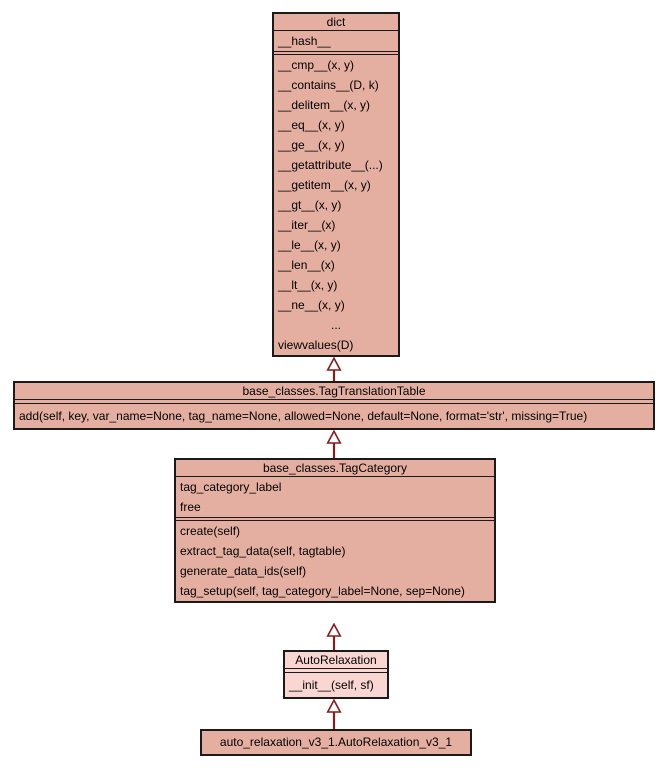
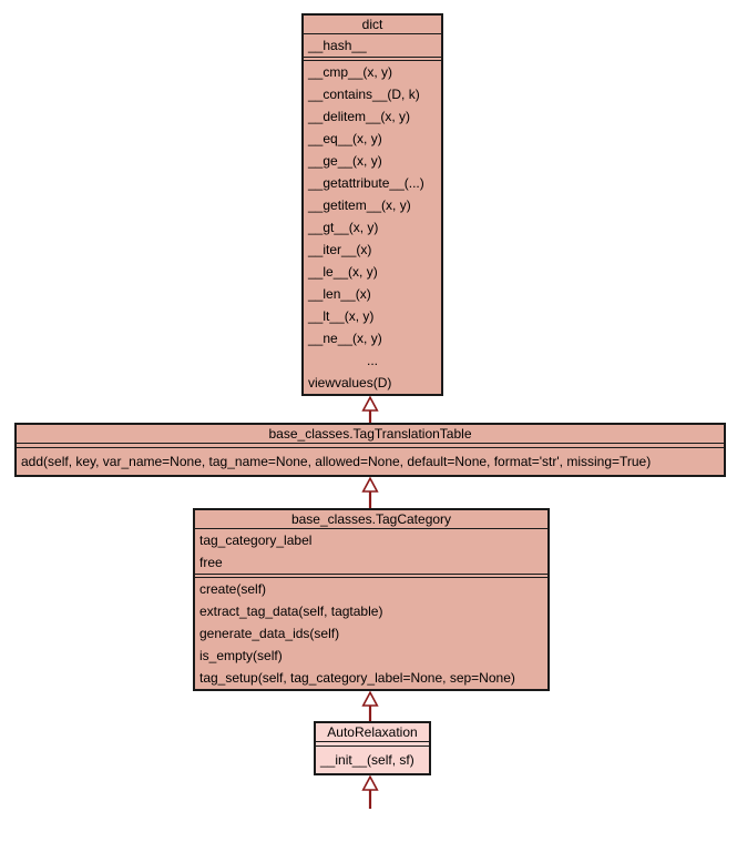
  dict
  __hash__
  __cmp__(x, y)
  __contains__(D, k)
  __delitem__(x, y)
  __eq__(x, y)
  __ge__(x, y)
  __getattribute__(...)
  __getitem__(x, y)
  __gt__(x, y)
  __iter__(x)
  __le__(x, y)
  __len__(x)
  __lt__(x, y)
  __ne__(x, y)
  ...
  viewvalues(D)
  base_classes.TagTranslationTable
  add(self, key, var_name=None, tag_name=None, allowed=None, default=None, format='str', missing=True)
  base_classes.TagCategory
  tag_category_label
  free
  create(self)
  extract_tag_data(self, tagtable)
  generate_data_ids(self)
+ is_empty(self)
  tag_setup(self, tag_category_label=None, sep=None)
  AutoRelaxation
  __init__(self, sf)
- auto_relaxation_v3_1.AutoRelaxation_v3_1
